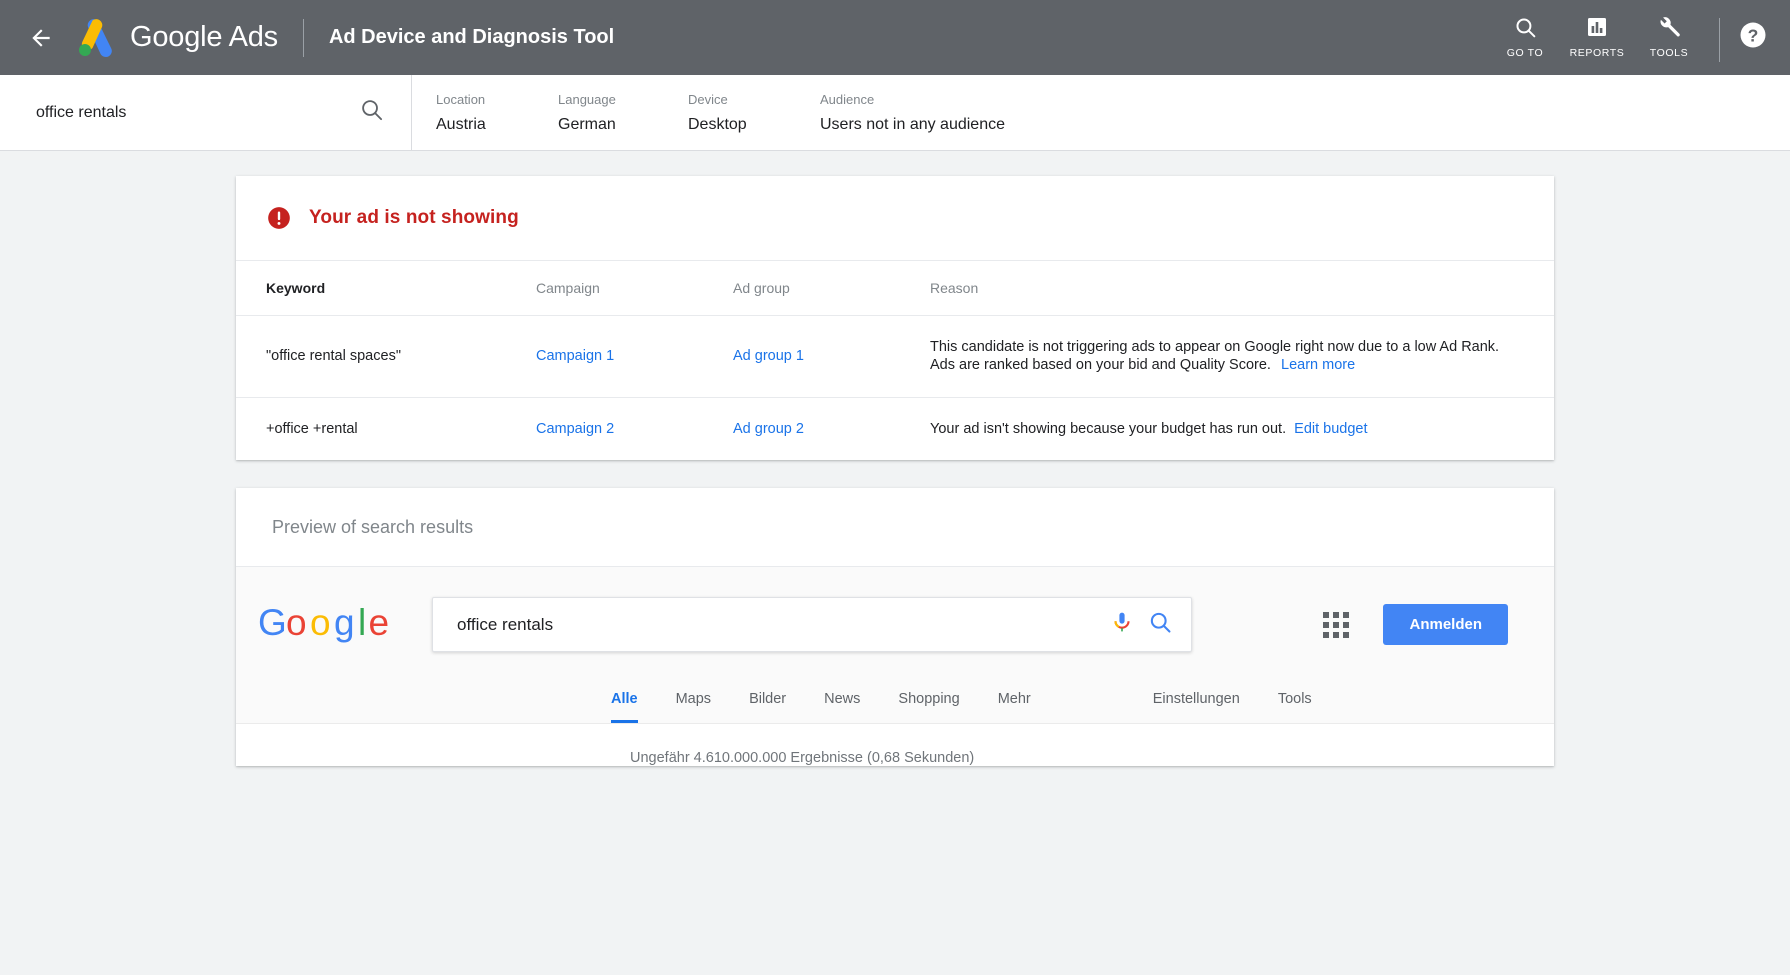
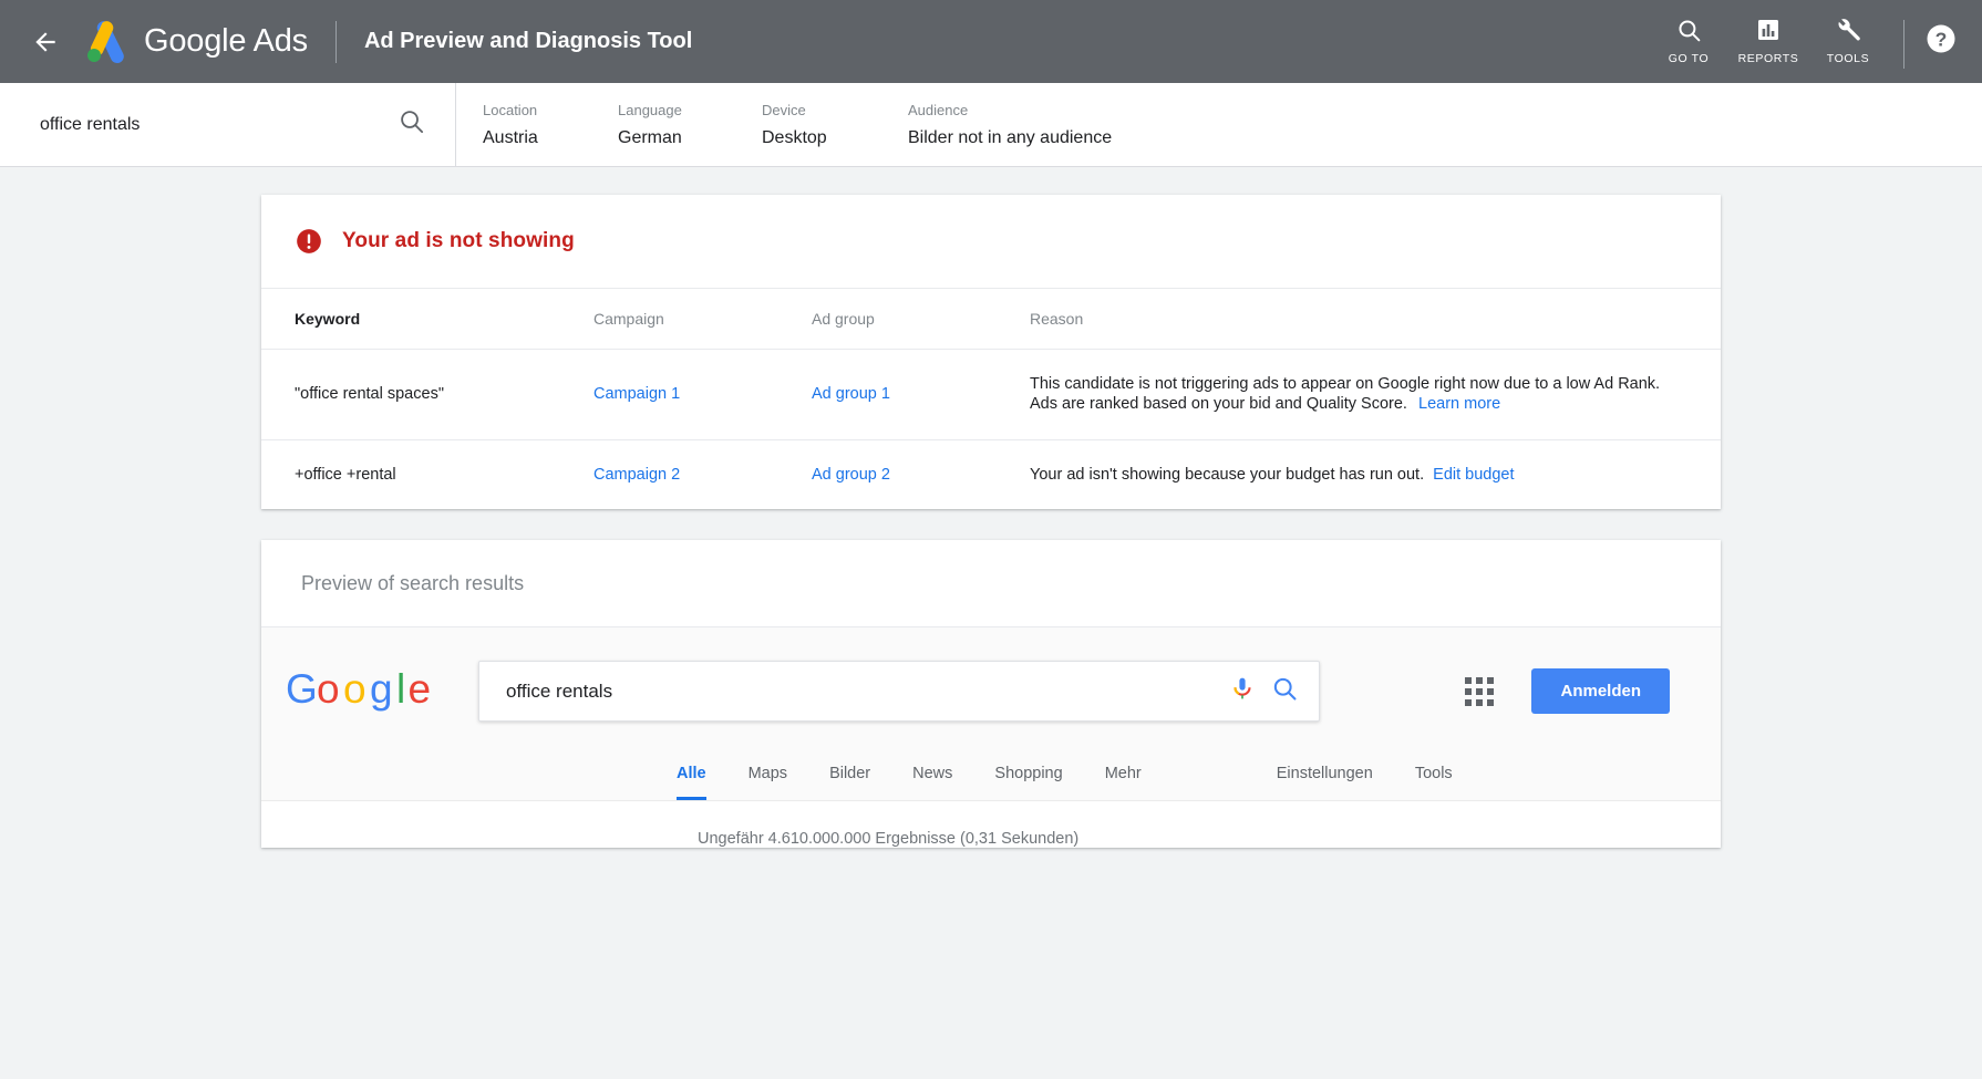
  Google Ads
- Ad Device and Diagnosis Tool
+ Ad Preview and Diagnosis Tool
  GO TO
  REPORTS
  TOOLS
  ?
  office rentals
  Location
  Austria
  Language
  German
  Device
  Desktop
  Audience
- Users not in any audience
+ Bilder not in any audience
  Your ad is not showing
  Keyword	Campaign	Ad group	Reason
  "office rental spaces"	Campaign 1	Ad group 1	This candidate is not triggering ads to appear on Google right now due to a low Ad Rank. Ads are ranked based on your bid and Quality Score. Learn more
  +office +rental	Campaign 2	Ad group 2	Your ad isn't showing because your budget has run out. Edit budget
  Preview of search results
  G
  o
  o
  g
  l
  e
  office rentals
  Anmelden
  Alle
  Maps
  Bilder
  News
  Shopping
  Mehr
  Einstellungen
  Tools
- Ungefähr 4.610.000.000 Ergebnisse (0,68 Sekunden)
+ Ungefähr 4.610.000.000 Ergebnisse (0,31 Sekunden)
